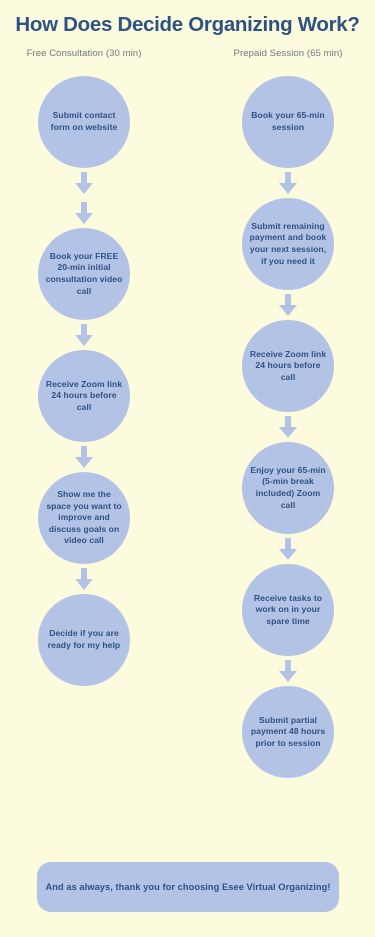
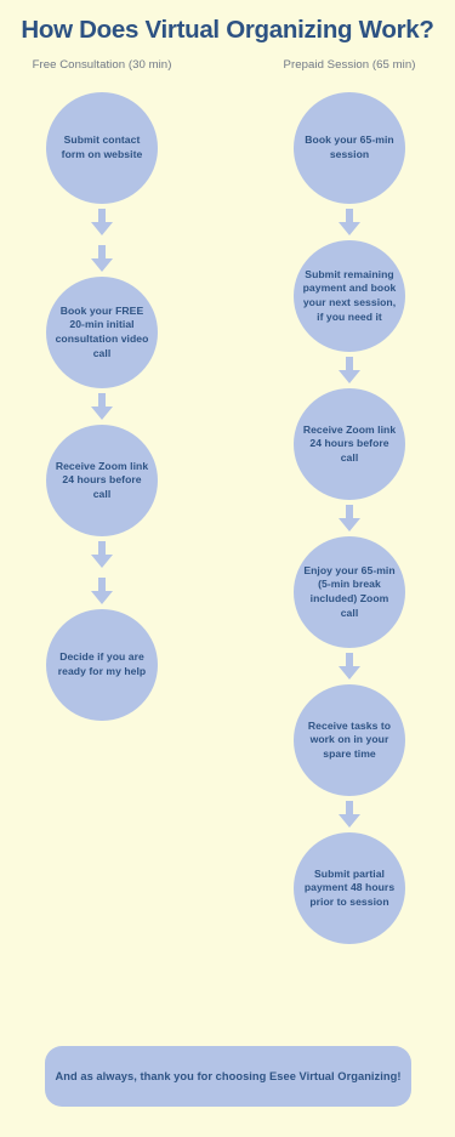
- How Does Decide Organizing Work?
+ How Does Virtual Organizing Work?
  Free Consultation (30 min)
  Prepaid Session (65 min)
  Submit contact form on website
  Book your FREE 20-min initial consultation video call
  Receive Zoom link 24 hours before call
- Show me the space you want to improve and discuss goals on video call
  Decide if you are ready for my help
  Book your 65-min session
  Submit remaining payment and book your next session, if you need it
  Receive Zoom link 24 hours before call
  Enjoy your 65-min (5-min break included) Zoom call
  Receive tasks to work on in your spare time
  Submit partial payment 48 hours prior to session
  And as always, thank you for choosing Esee Virtual Organizing!
